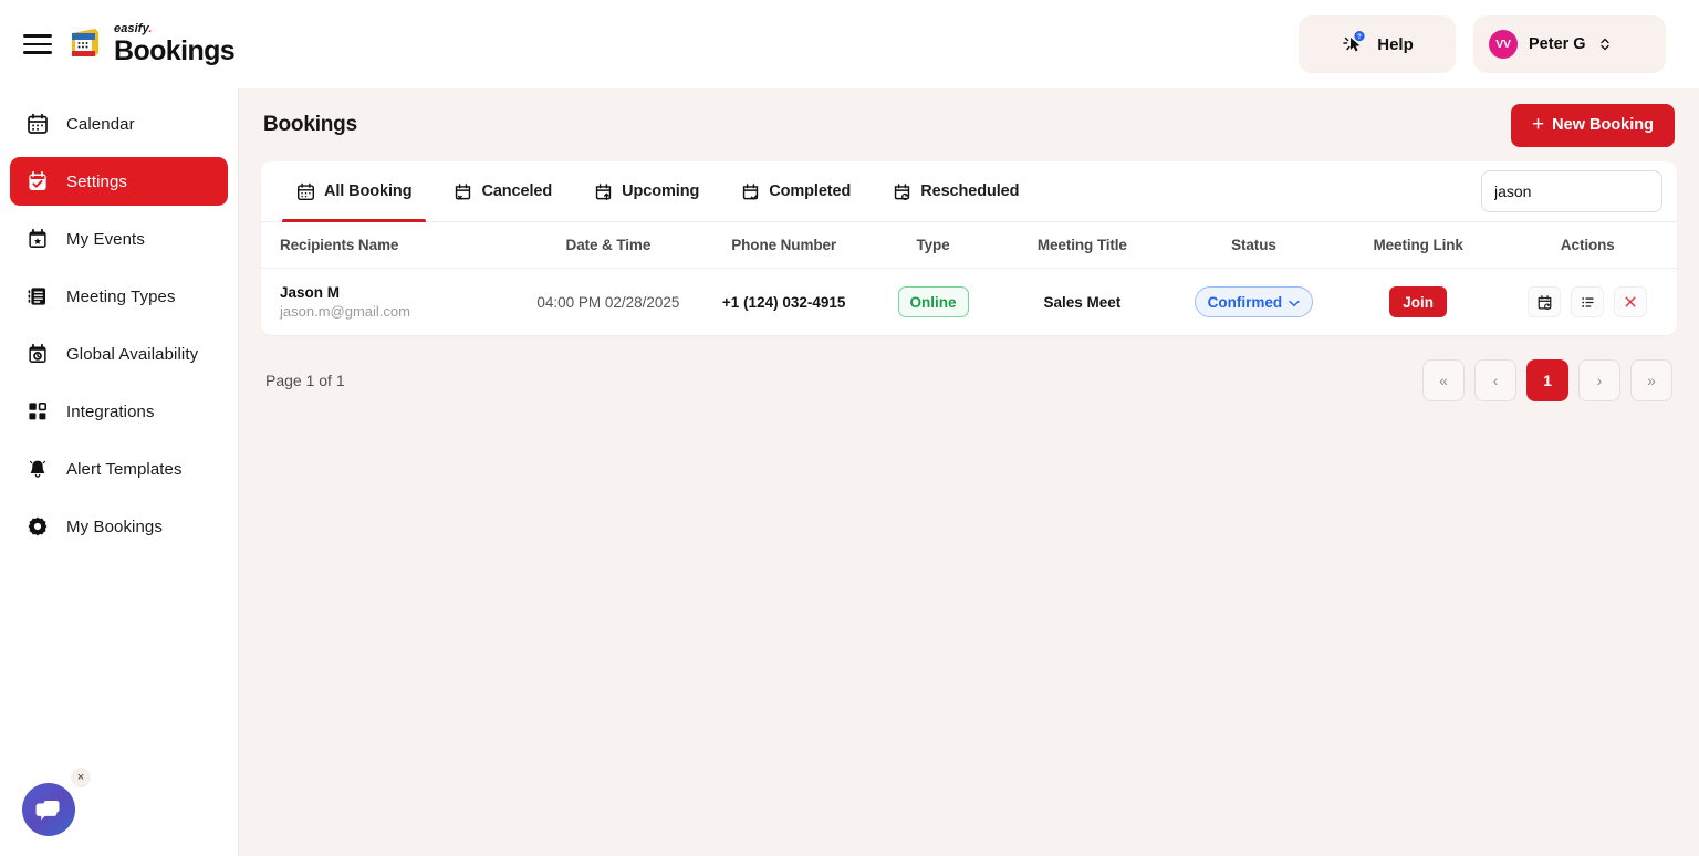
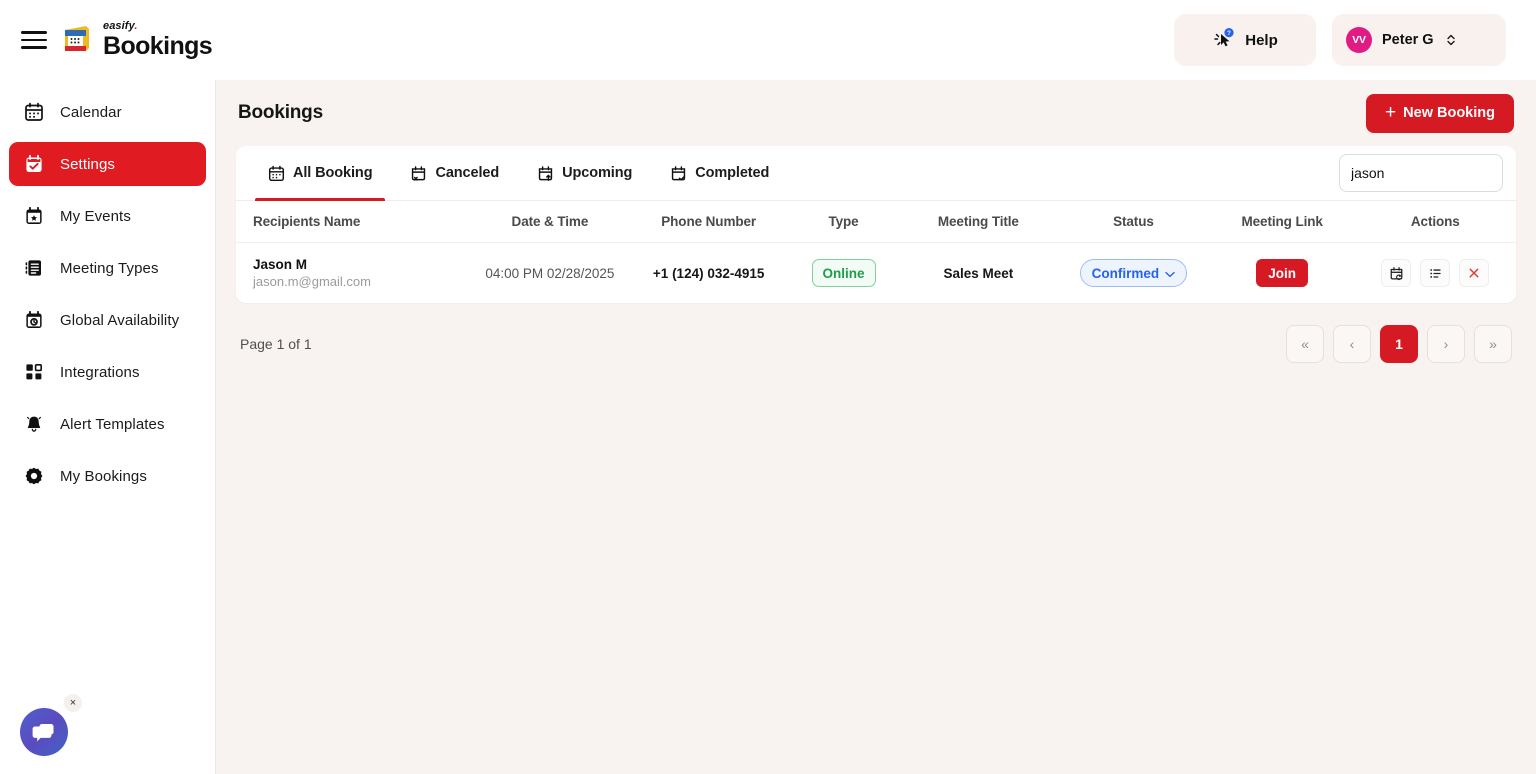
  easify.
  Bookings
  Help
  VV
  Peter G
  Calendar
  Settings
  My Events
  Meeting Types
  Global Availability
  Integrations
  Alert Templates
  My Bookings
  Bookings
  +
  New Booking
  All Booking
  Canceled
  Upcoming
  Completed
- Rescheduled
  jason
  Recipients Name	Date & Time	Phone Number	Type	Meeting Title	Status	Meeting Link	Actions
  Jason M jason.m@gmail.com	04:00 PM 02/28/2025	+1 (124) 032-4915	Online	Sales Meet	Confirmed	Join
  Page 1 of 1
  «
  ‹
  1
  ›
  »
  ×
